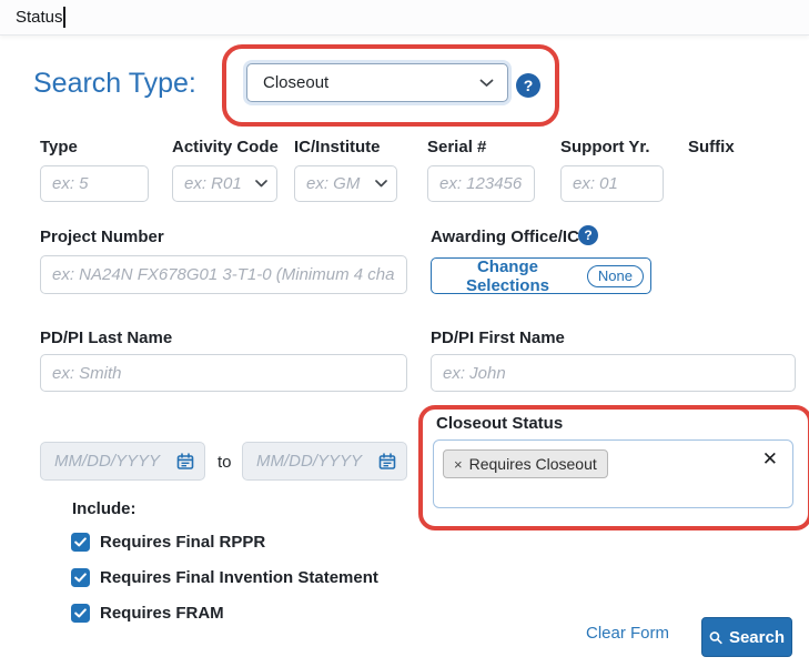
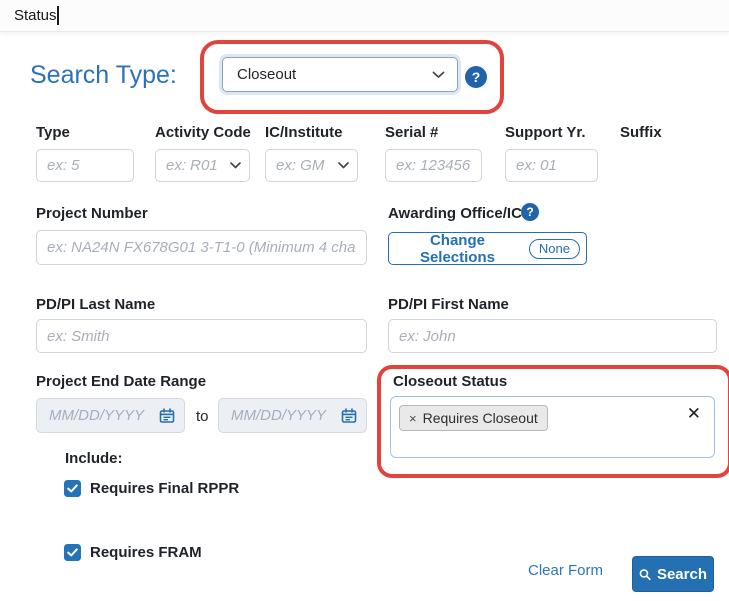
  Status
  Search Type:
  Closeout
  ?
  Type
  Activity Code
  IC/Institute
  Serial #
  Support Yr.
  Suffix
  ex: 5
  ex: R01
  ex: GM
  ex: 123456
  ex: 01
  Project Number
  ex: NA24N FX678G01 3-T1-0 (Minimum 4 cha
  Awarding Office/IC
  ?
  Change Selections
  None
  PD/PI Last Name
  PD/PI First Name
  ex: Smith
  ex: John
+ Project End Date Range
  MM/DD/YYYY
  to
  MM/DD/YYYY
  Closeout Status
  ×
  Requires Closeout
  ✕
  Include:
  Requires Final RPPR
- Requires Final Invention Statement
  Requires FRAM
  Clear Form
  Search
